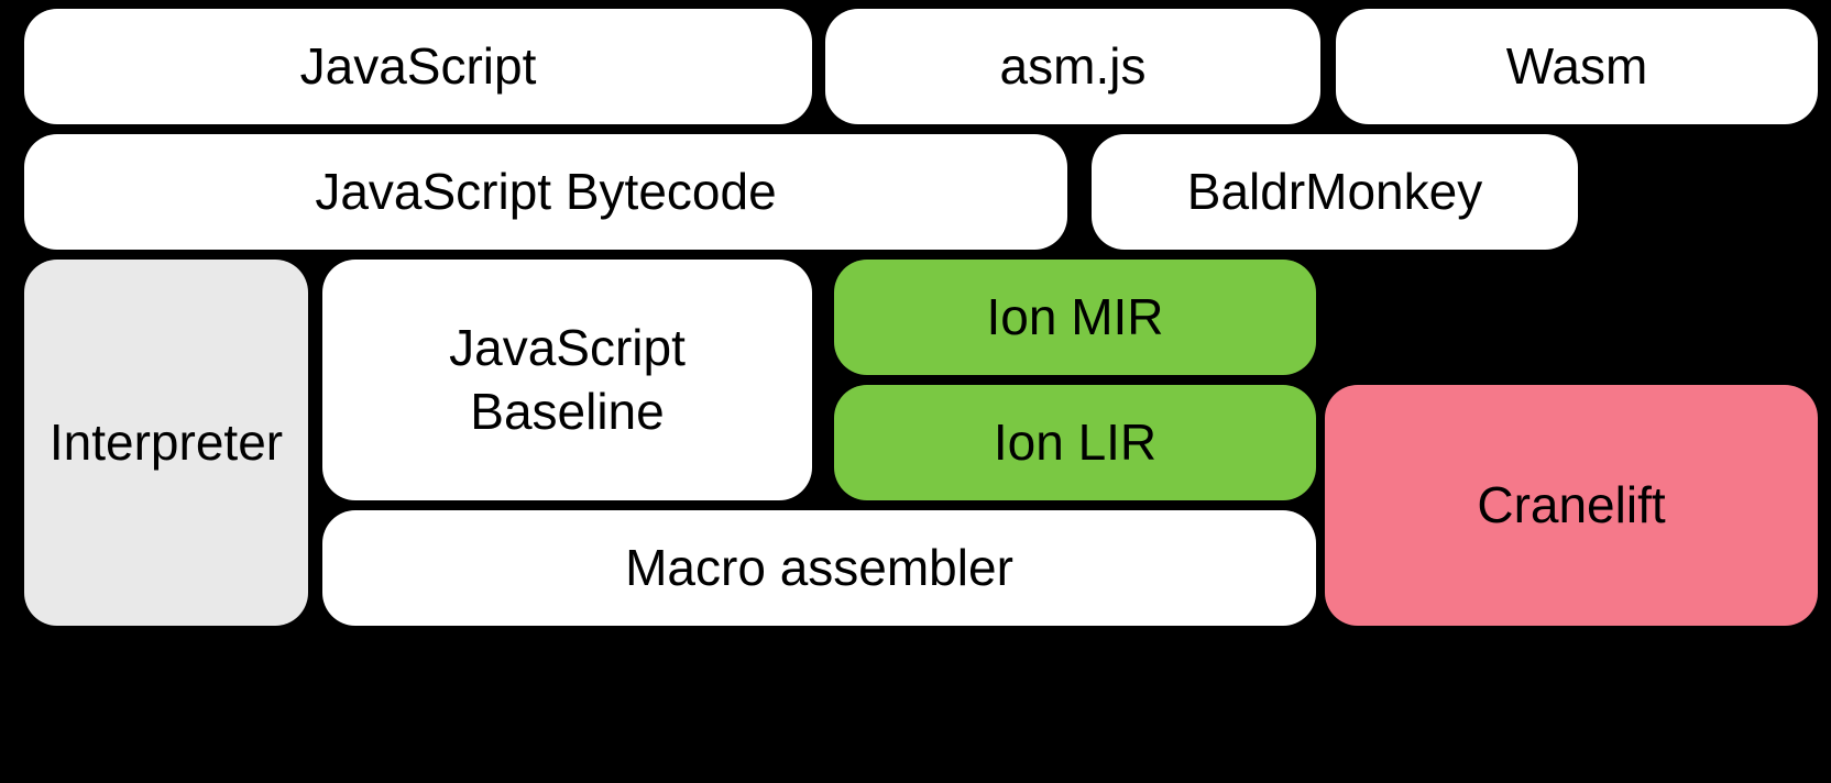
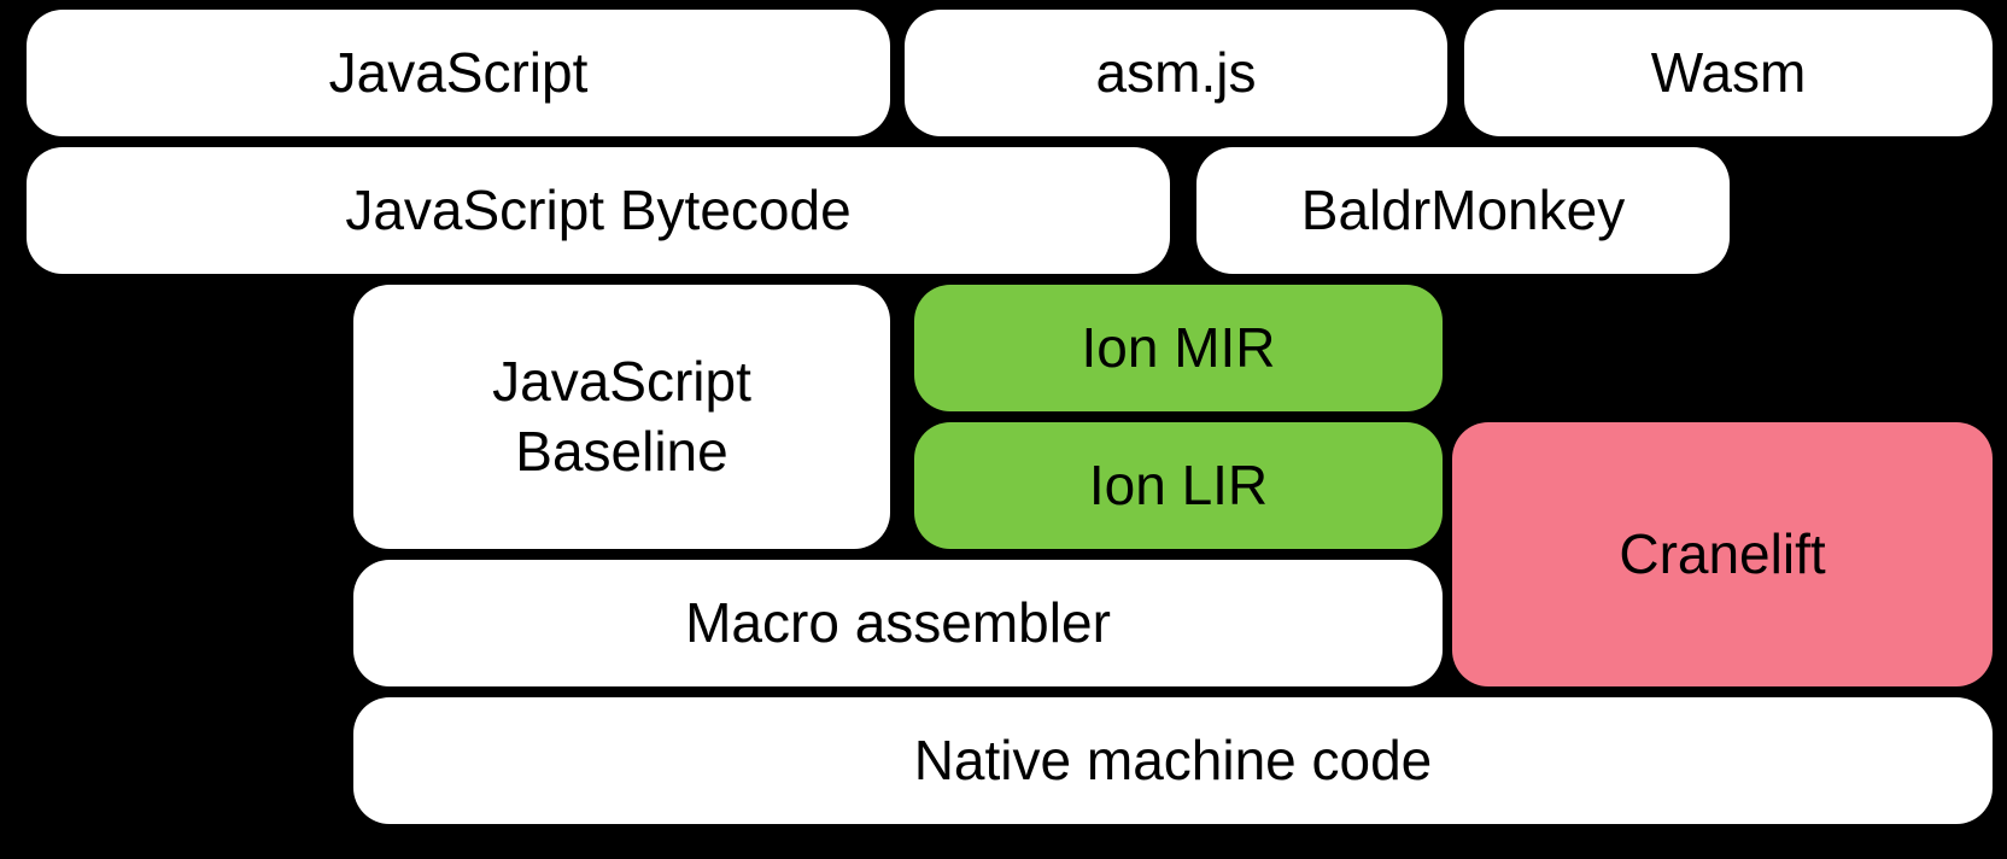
  JavaScript
  asm.js
  Wasm
  JavaScript Bytecode
  BaldrMonkey
- Interpreter
  JavaScript
  Baseline
  Ion MIR
  Ion LIR
  Cranelift
  Macro assembler
+ Native machine code
